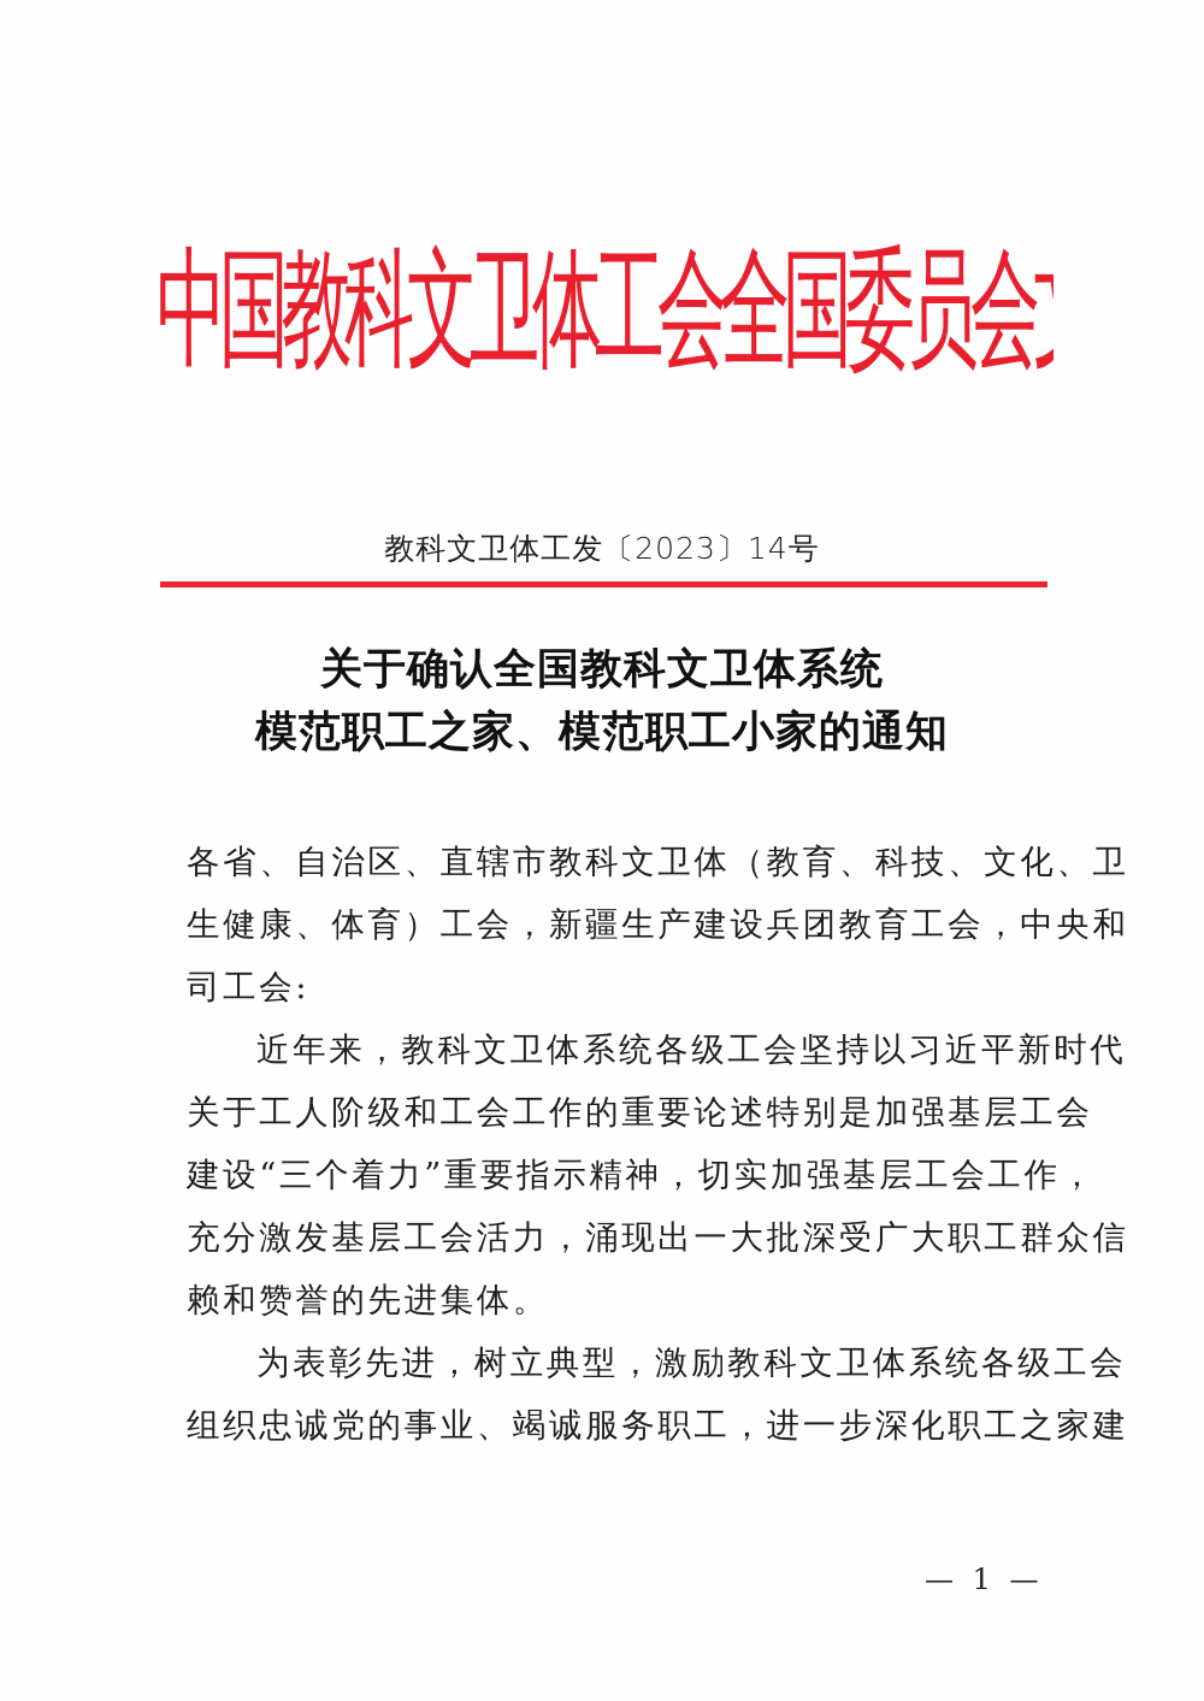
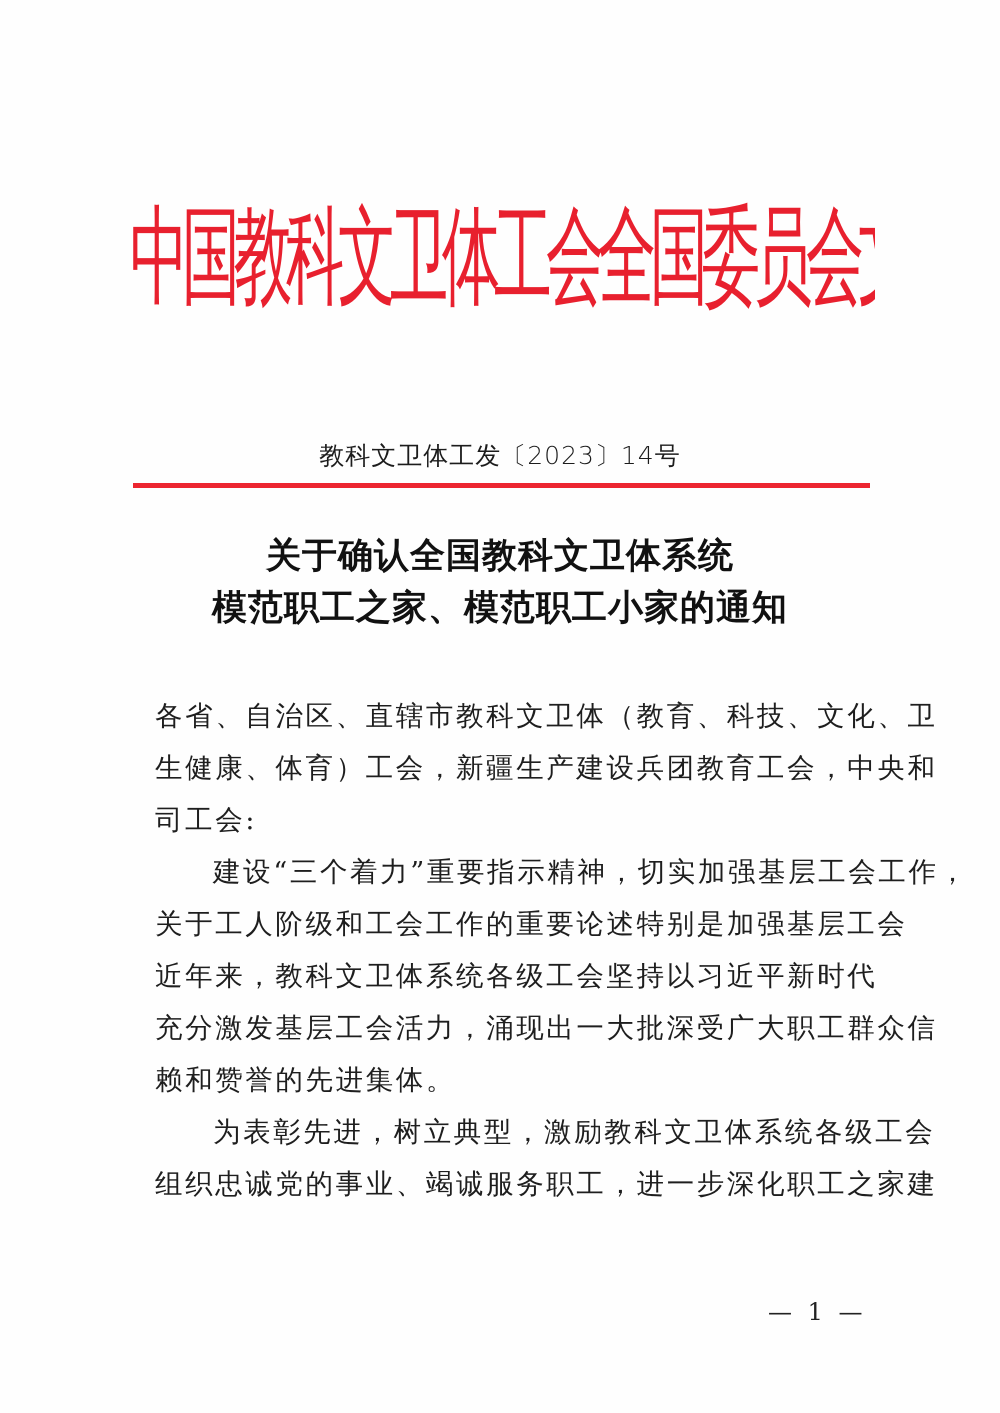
  中
  国
  教
  科
  文
  卫
  体
  工
  会
  全
  国
  委
  员
  会
  教科文卫体工发〔2023〕14号
  关于确认全国教科文卫体系统
  模范职工之家、模范职工小家的通知
  各省、自治区、直辖市教科文卫体（教育、科技、文化、卫
  生健康、体育）工会，新疆生产建设兵团教育工会，中央和
  司工会:
- 近年来，教科文卫体系统各级工会坚持以习近平新时代
+ 建设“三个着力”重要指示精神，切实加强基层工会工作，
  关于工人阶级和工会工作的重要论述特别是加强基层工会
- 建设“三个着力”重要指示精神，切实加强基层工会工作，
+ 近年来，教科文卫体系统各级工会坚持以习近平新时代
  充分激发基层工会活力，涌现出一大批深受广大职工群众信
  赖和赞誉的先进集体。
  为表彰先进，树立典型，激励教科文卫体系统各级工会
  组织忠诚党的事业、竭诚服务职工，进一步深化职工之家建
  — 1 —
